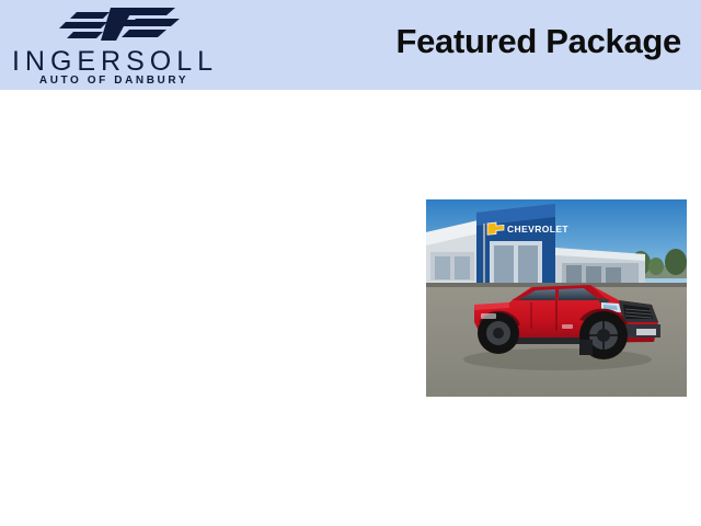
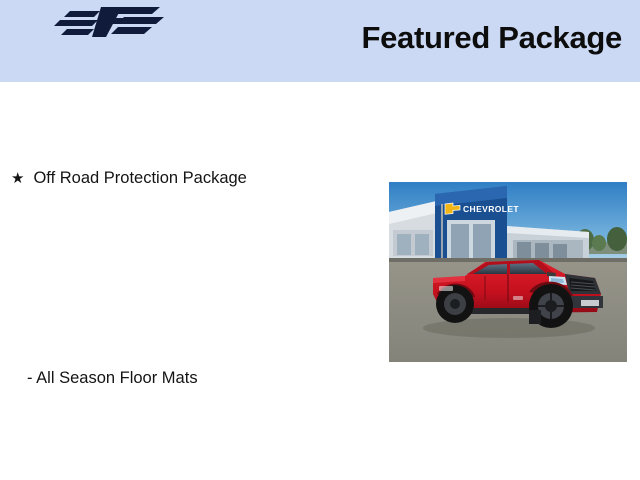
- INGERSOLL
- AUTO OF DANBURY
  Featured Package
+ ★
+ Off Road Protection Package
+ - All Season Floor Mats
  CHEVROLET
